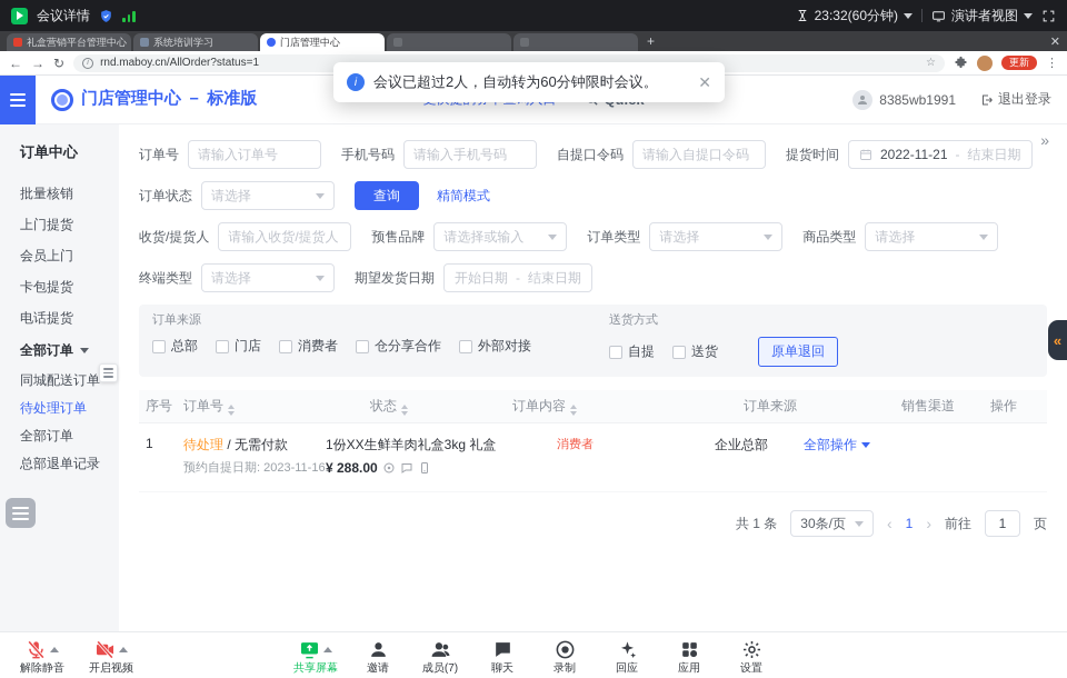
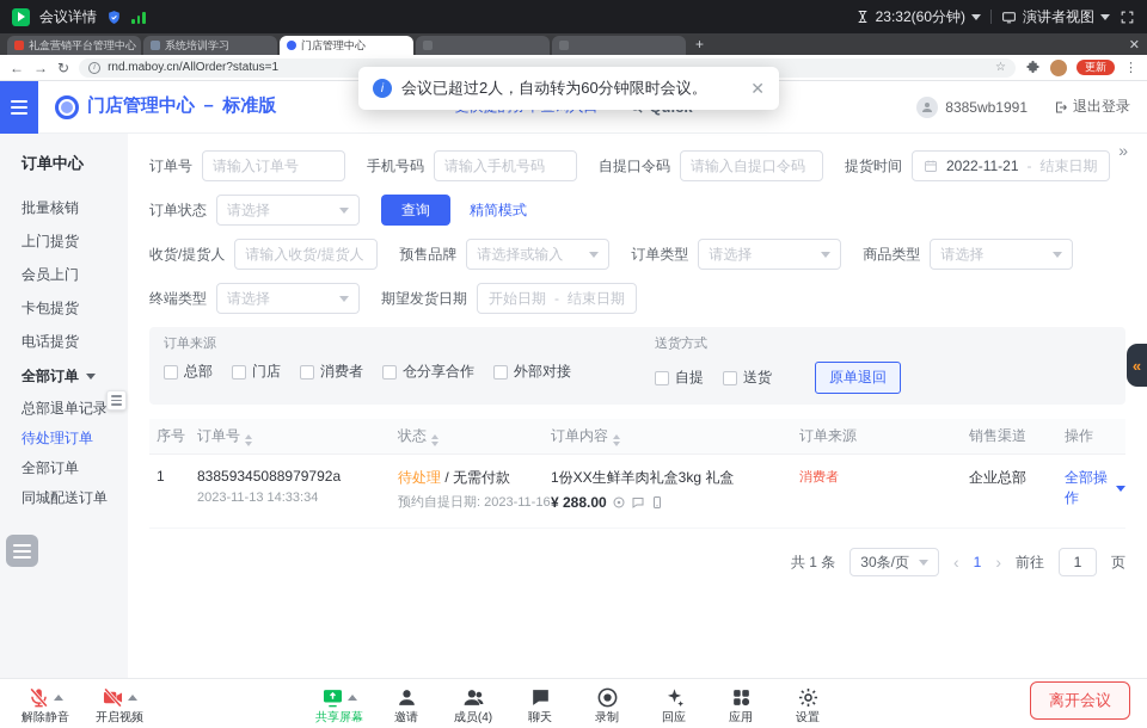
  会议详情
  23:32(60分钟)
  演讲者视图
  礼盒营销平台管理中心
  系统培训学习
  门店管理中心
  +
  ✕
  ←
  →
  ↻
  rnd.maboy.cn/AllOrder?status=1
  ☆
  更新
  ⋮
  i
  会议已超过2人，自动转为60分钟限时会议。
  ✕
  门店管理中心 － 标准版
  8385wb1991
  退出登录
  订单中心
  批量核销
  上门提货
  会员上门
  卡包提货
  电话提货
  全部订单
- 同城配送订单
+ 总部退单记录
  待处理订单
  全部订单
- 总部退单记录
+ 同城配送订单
  订单号
  请输入订单号
  手机号码
  请输入手机号码
  自提口令码
  请输入自提口令码
  提货时间
  2022-11-21
  -
  结束日期
  订单状态
  请选择
  查询
  精简模式
  收货/提货人
  请输入收货/提货人
  预售品牌
  请选择或输入
  订单类型
  请选择
  商品类型
  请选择
  终端类型
  请选择
  期望发货日期
  开始日期
  -
  结束日期
  订单来源
  总部
  门店
  消费者
  仓分享合作
  外部对接
  送货方式
  自提
  送货
  原单退回
  序号
  订单号
  状态
  订单内容
  订单来源
  销售渠道
  操作
  1
+ 83859345088979792a
+ 2023-11-13 14:33:34
  待处理 / 无需付款
  预约自提日期: 2023-11-16
  1份XX生鲜羊肉礼盒3kg 礼盒
  ¥ 288.00
  消费者
  企业总部
  全部操作
  共 1 条
  30条/页
  ‹
  1
  ›
  前往
  1
  页
  »
  «
  解除静音
  开启视频
  共享屏幕
  邀请
- 成员(7)
+ 成员(4)
  聊天
  录制
  回应
  应用
  设置
+ 离开会议
